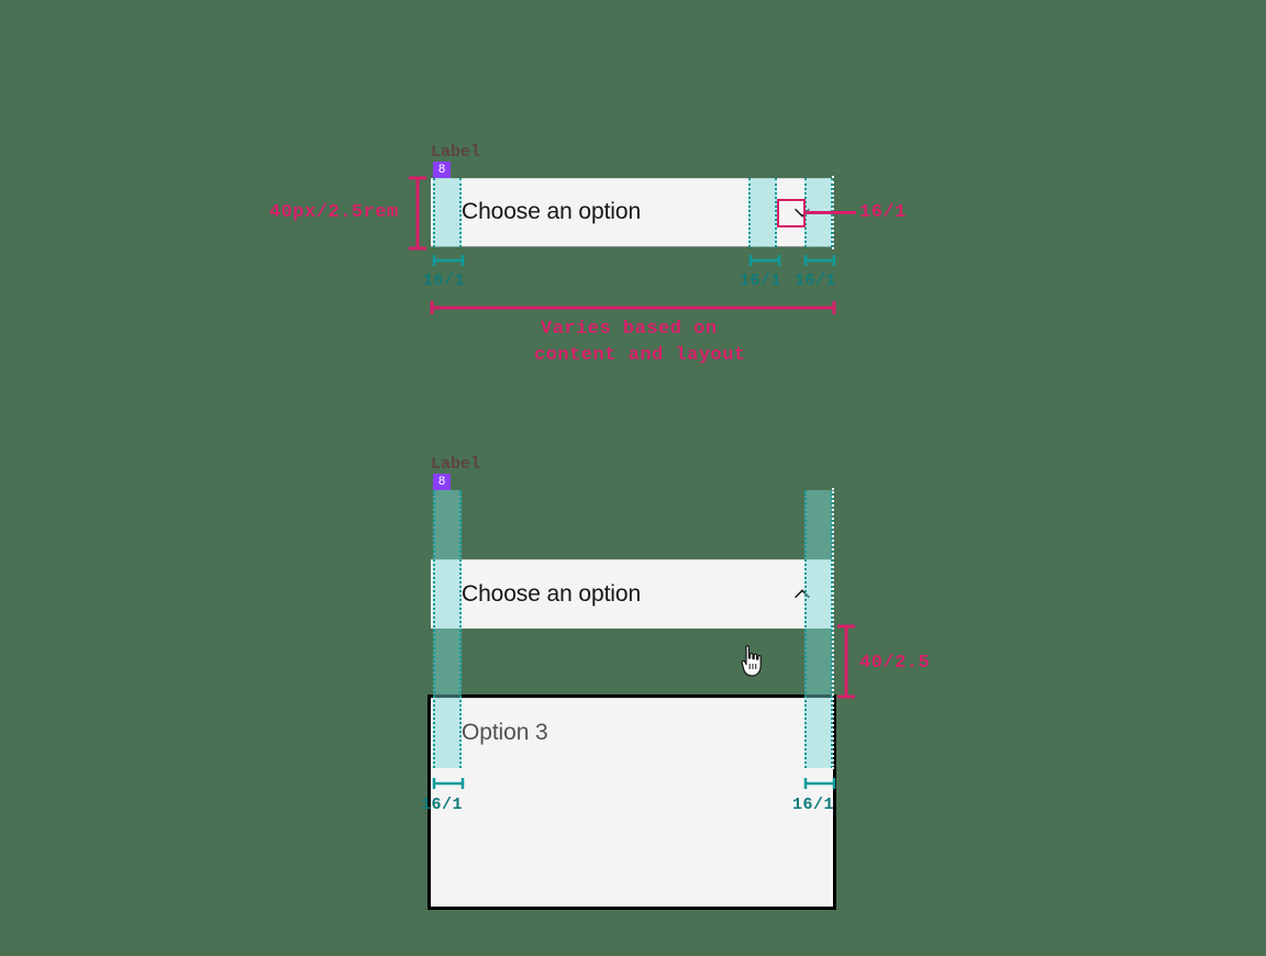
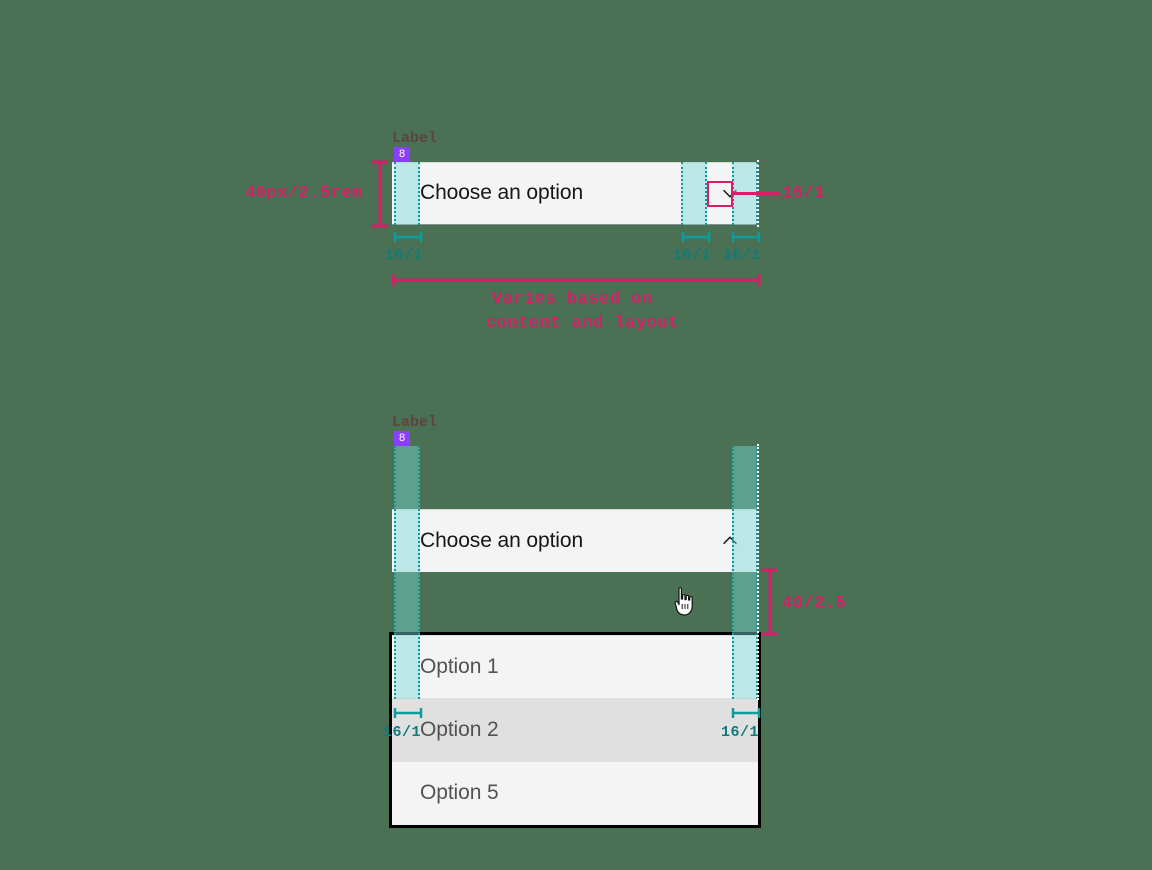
  Label
  8
  Choose an option
  16/1
  40px/2.5rem
  16/1
  16/1
  16/1
  Varies based on
  content and layout
  Label
  8
  Choose an option
+ Option 1
+ Option 2
- Option 3
+ Option 5
  40/2.5
  16/1
  16/1
